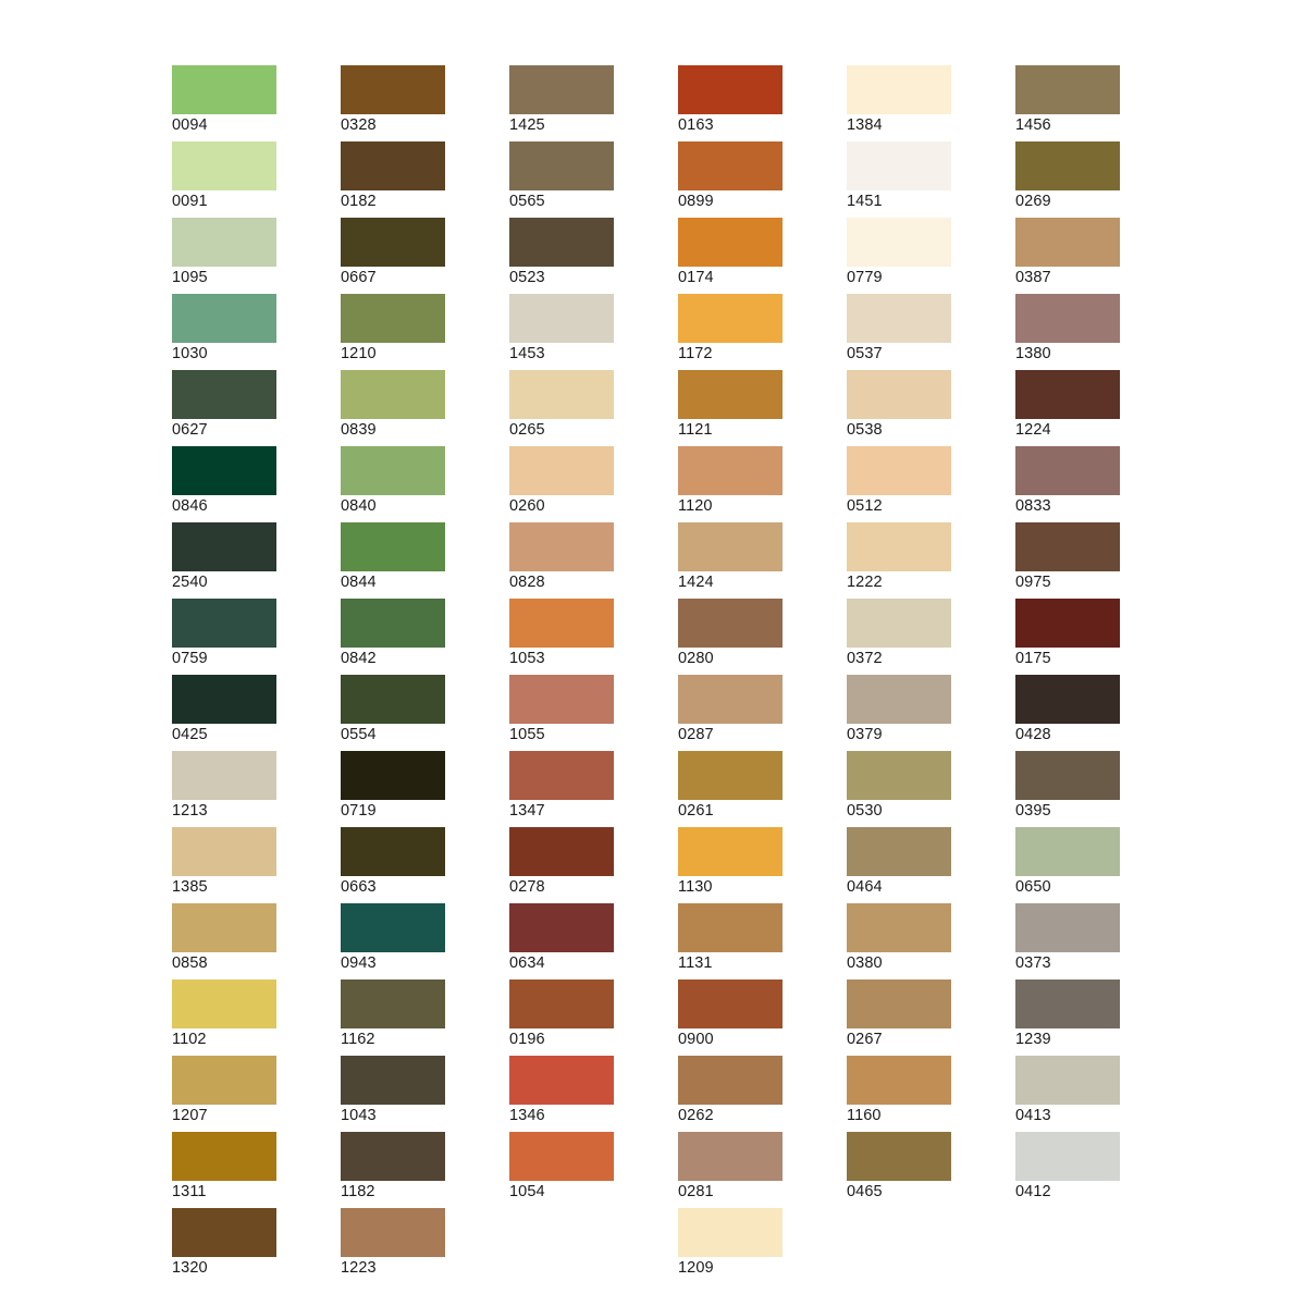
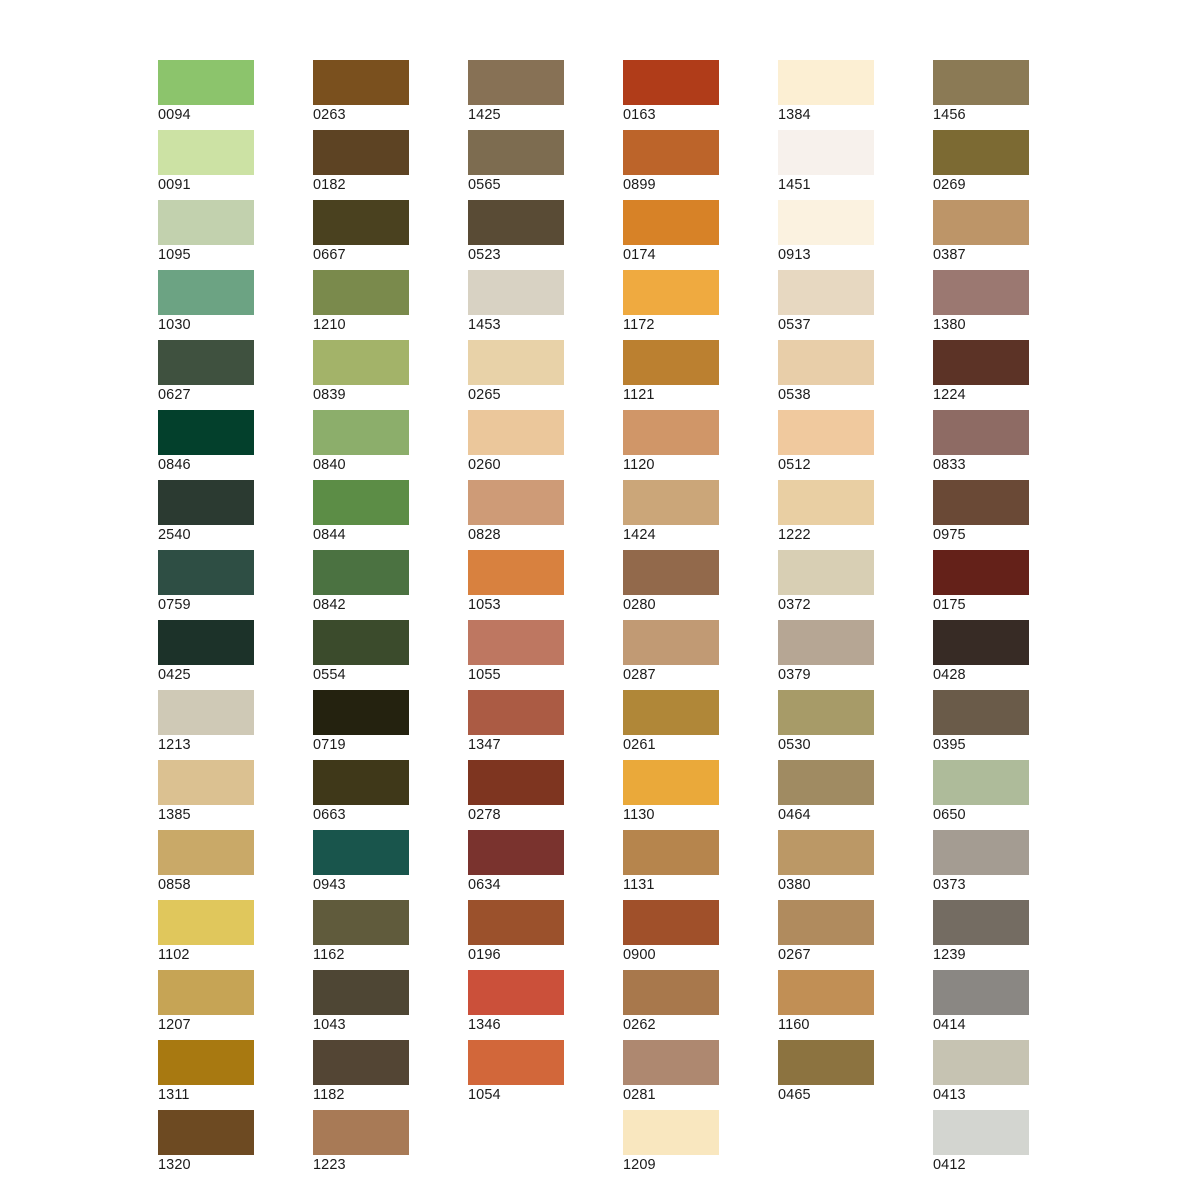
  0094
  0091
  1095
  1030
  0627
  0846
  2540
  0759
  0425
  1213
  1385
  0858
  1102
  1207
  1311
  1320
- 0328
+ 0263
  0182
  0667
  1210
  0839
  0840
  0844
  0842
  0554
  0719
  0663
  0943
  1162
  1043
  1182
  1223
  1425
  0565
  0523
  1453
  0265
  0260
  0828
  1053
  1055
  1347
  0278
  0634
  0196
  1346
  1054
  0163
  0899
  0174
  1172
  1121
  1120
  1424
  0280
  0287
  0261
  1130
  1131
  0900
  0262
  0281
  1209
  1384
  1451
- 0779
+ 0913
  0537
  0538
  0512
  1222
  0372
  0379
  0530
  0464
  0380
  0267
  1160
  0465
  1456
  0269
  0387
  1380
  1224
  0833
  0975
  0175
  0428
  0395
  0650
  0373
  1239
+ 0414
  0413
  0412
